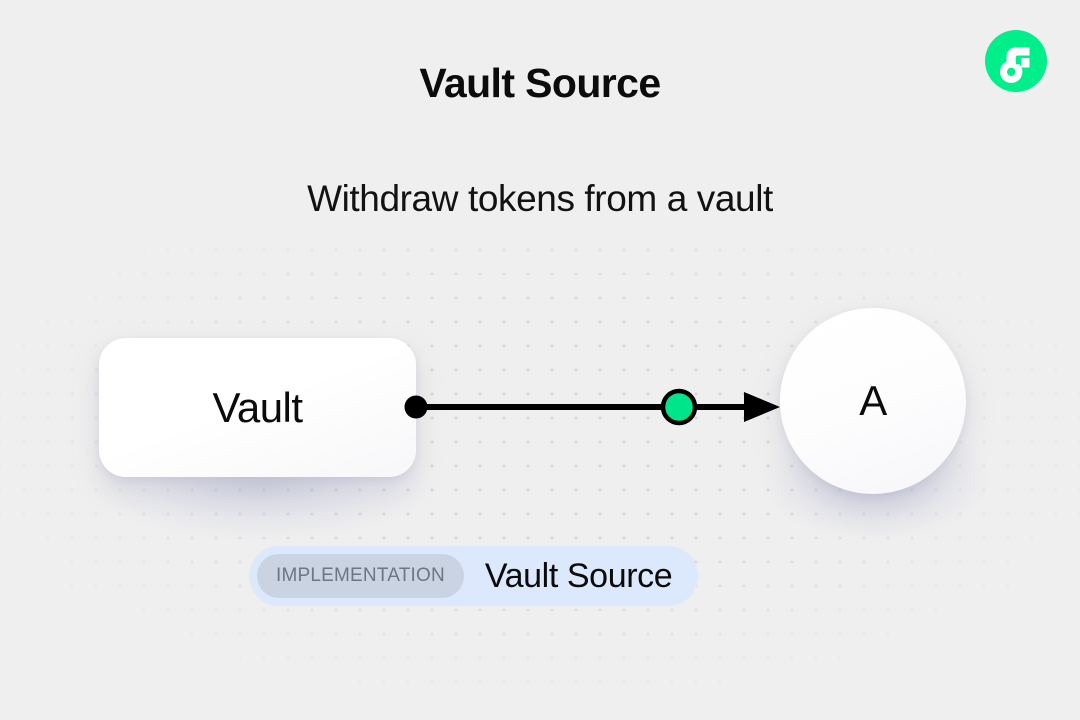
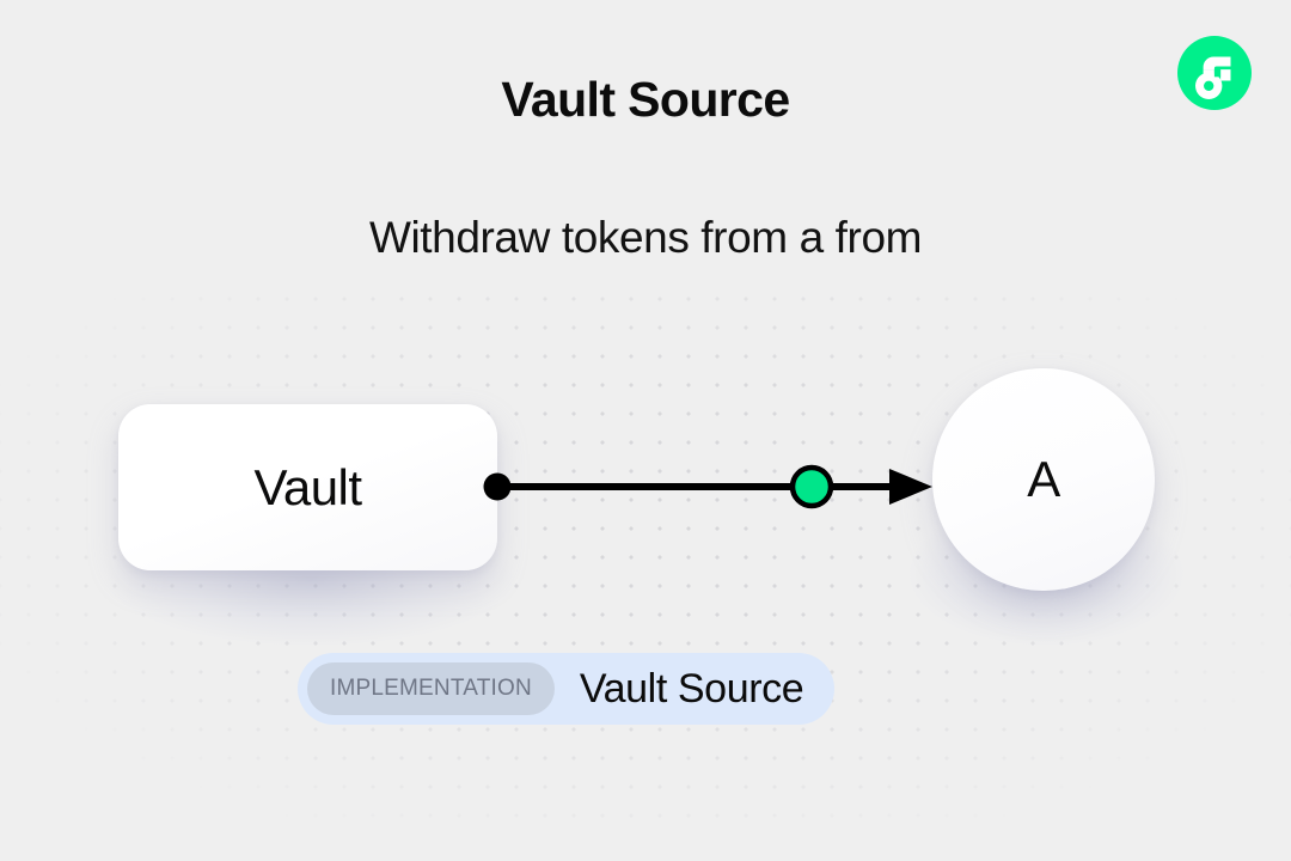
  Vault Source
- Withdraw tokens from a vault
+ Withdraw tokens from a from
  Vault
  A
  IMPLEMENTATION
  Vault Source
